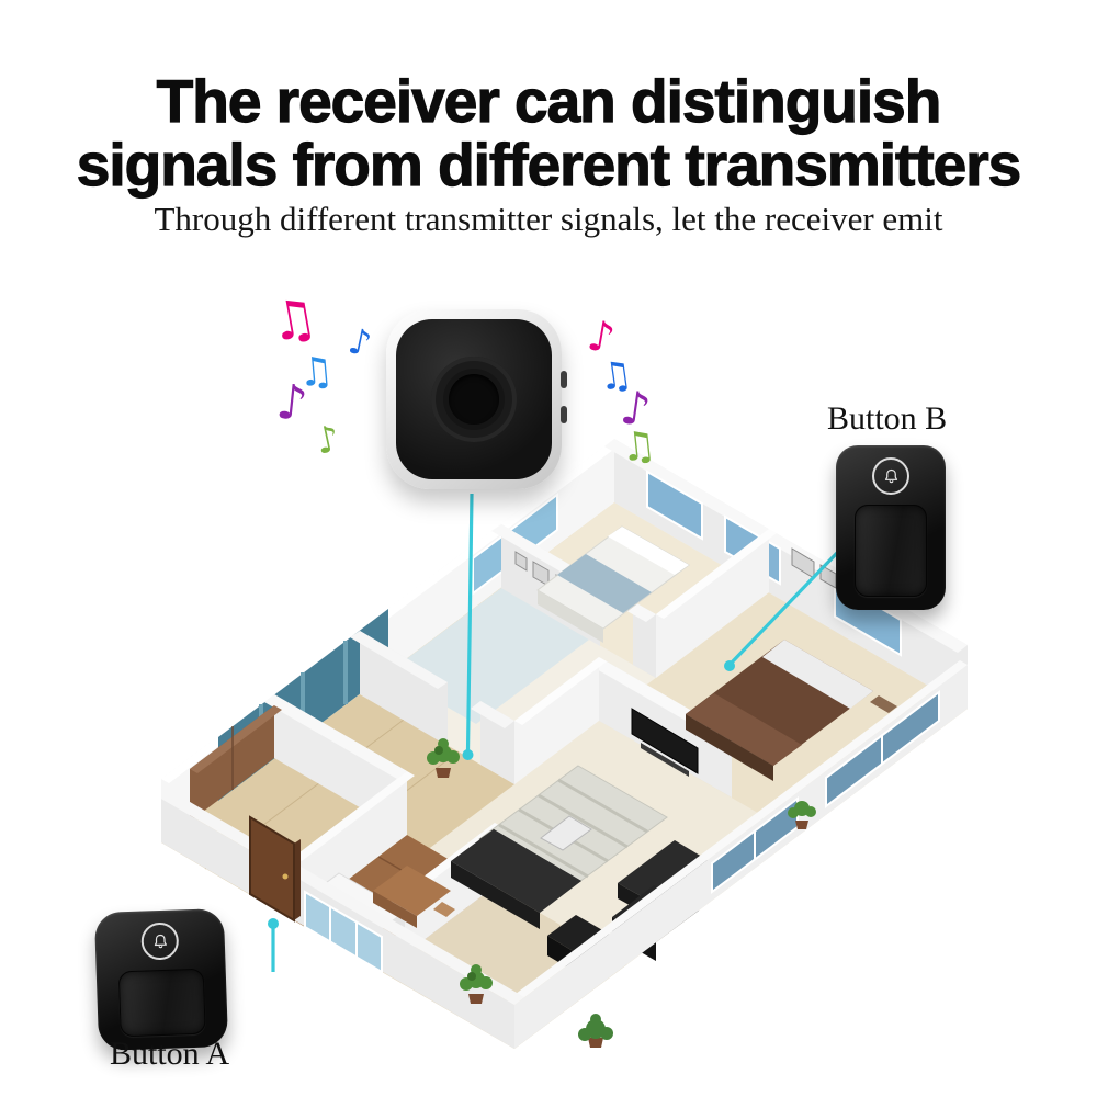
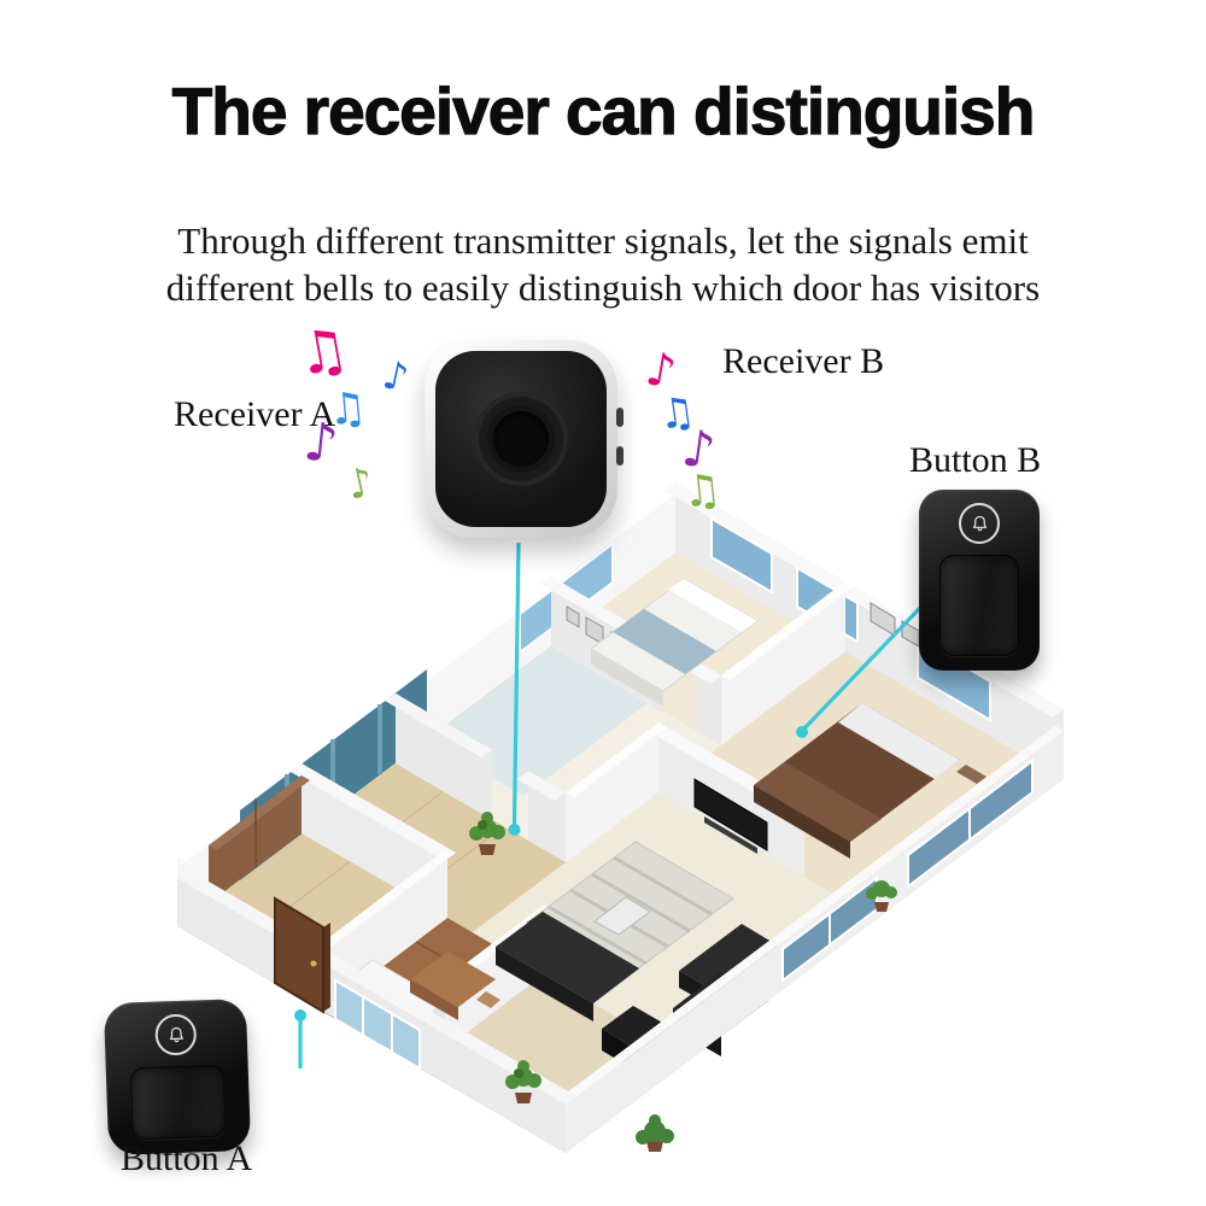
  The receiver can distinguish
- signals from different transmitters
- Through different transmitter signals, let the receiver emit
+ Through different transmitter signals, let the signals emit
+ different bells to easily distinguish which door has visitors
+ Receiver A
+ Receiver B
  Button B
  Button A
